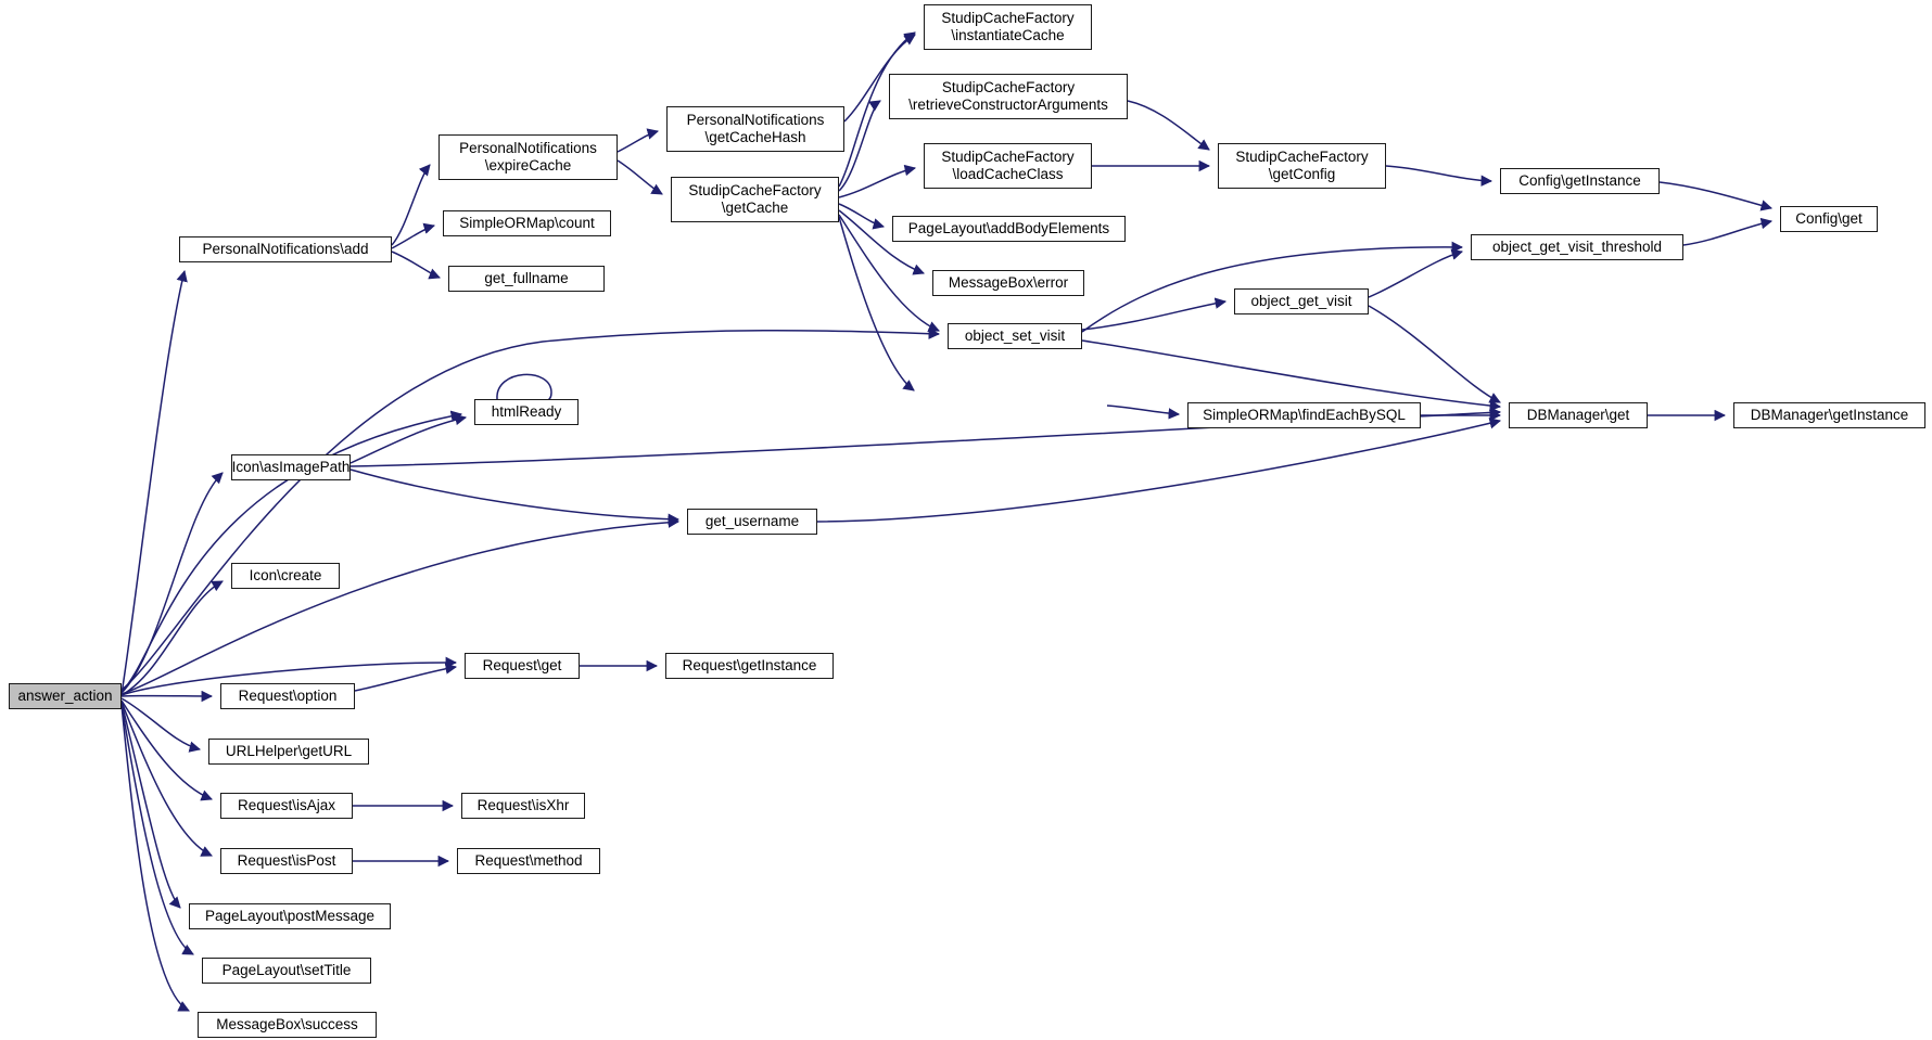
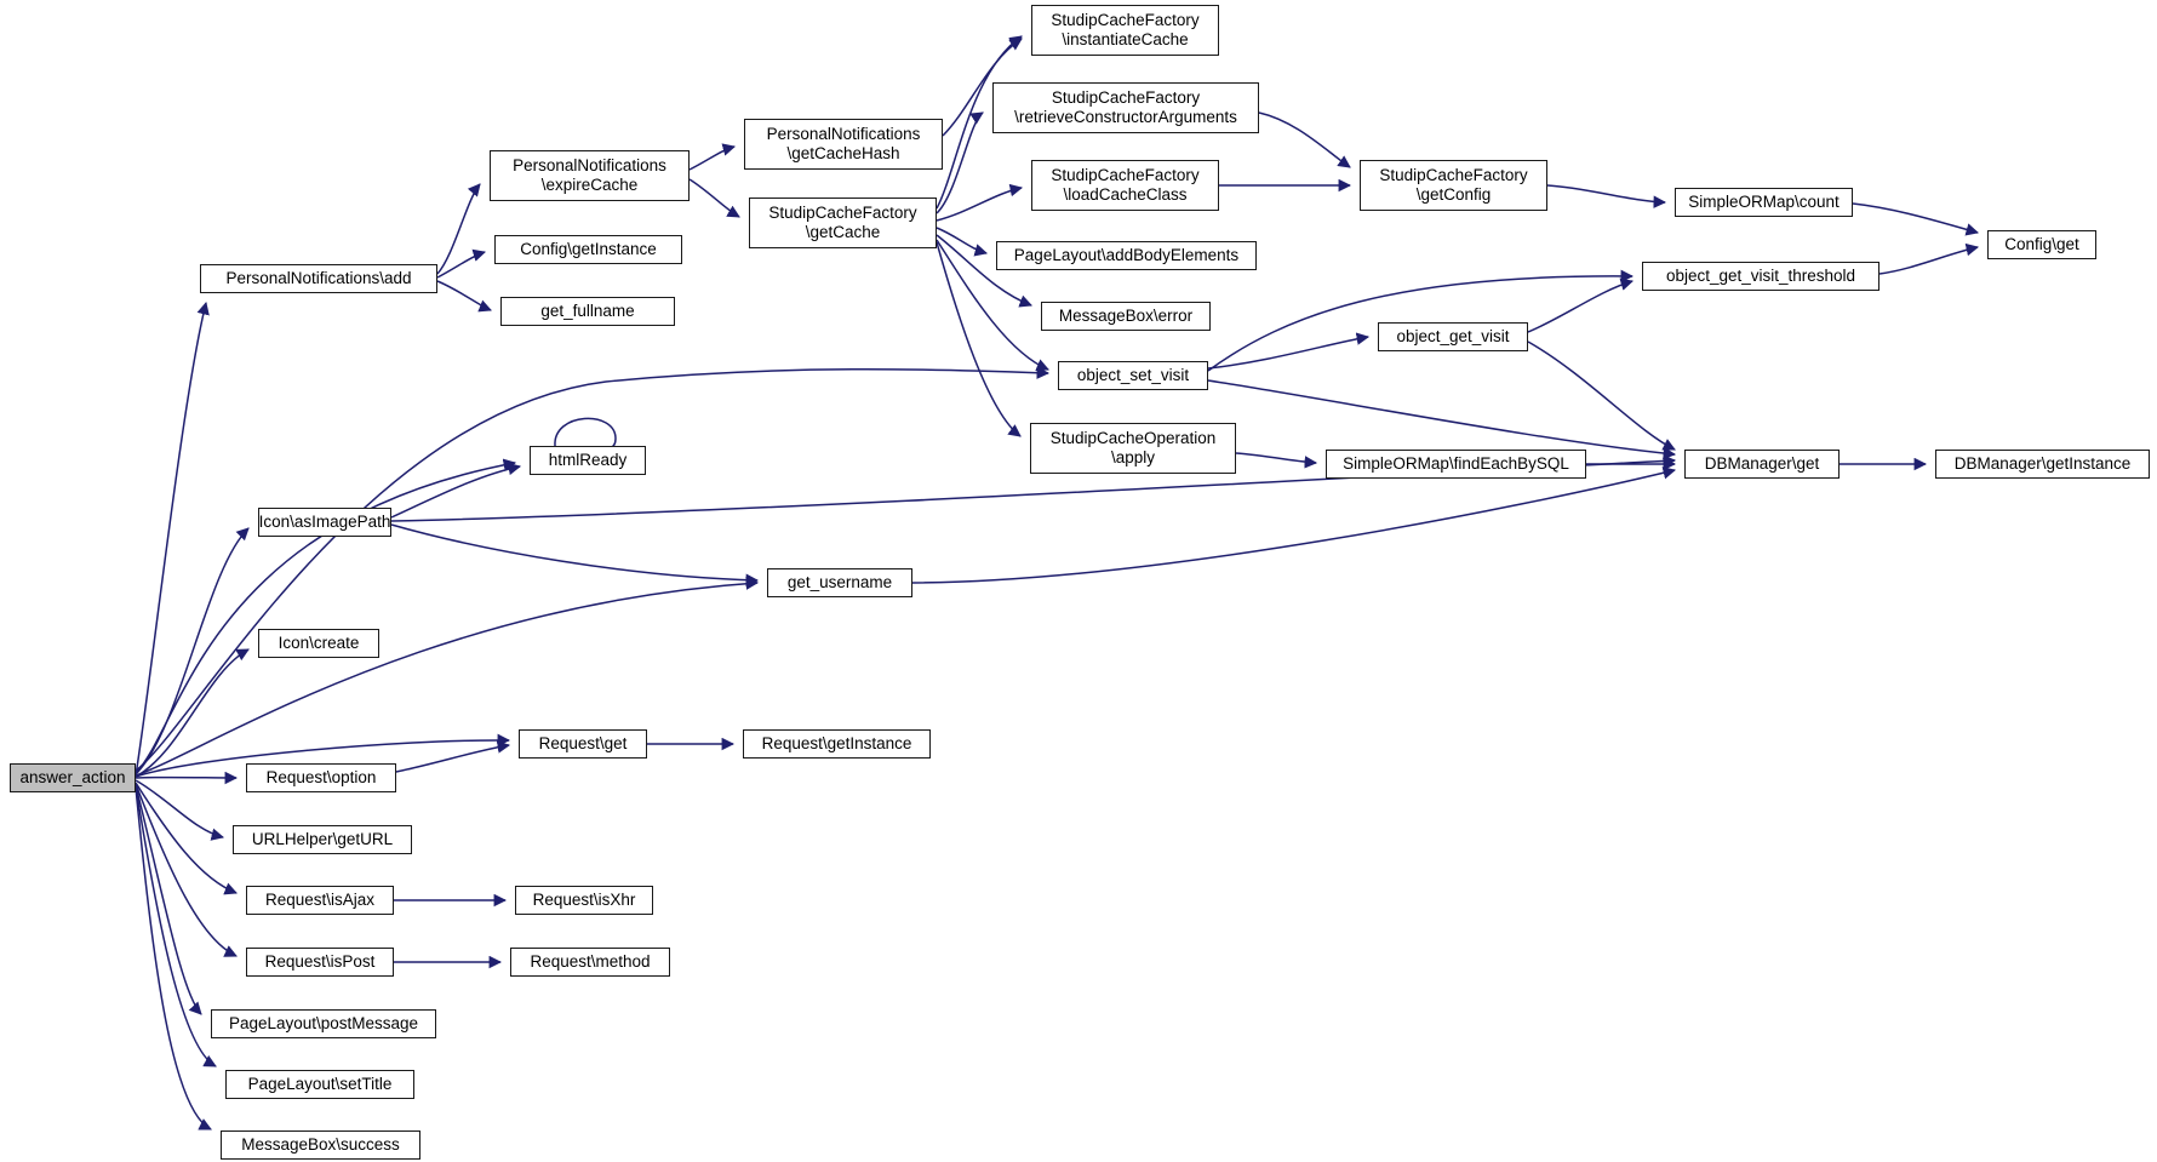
  answer_action
  PersonalNotifications\add
  PersonalNotifications
  \expireCache
- SimpleORMap\count
+ Config\getInstance
  get_fullname
  PersonalNotifications
  \getCacheHash
  StudipCacheFactory
  \getCache
  StudipCacheFactory
  \instantiateCache
  StudipCacheFactory
  \retrieveConstructorArguments
  StudipCacheFactory
  \loadCacheClass
  PageLayout\addBodyElements
  MessageBox\error
  StudipCacheFactory
  \getConfig
- Config\getInstance
+ SimpleORMap\count
  Config\get
  object_get_visit_threshold
  object_get_visit
  object_set_visit
+ StudipCacheOperation
+ \apply
  SimpleORMap\findEachBySQL
  DBManager\get
  DBManager\getInstance
  htmlReady
  Icon\asImagePath
  get_username
  Icon\create
  Request\get
  Request\getInstance
  Request\option
  URLHelper\getURL
  Request\isAjax
  Request\isXhr
  Request\isPost
  Request\method
  PageLayout\postMessage
  PageLayout\setTitle
  MessageBox\success
